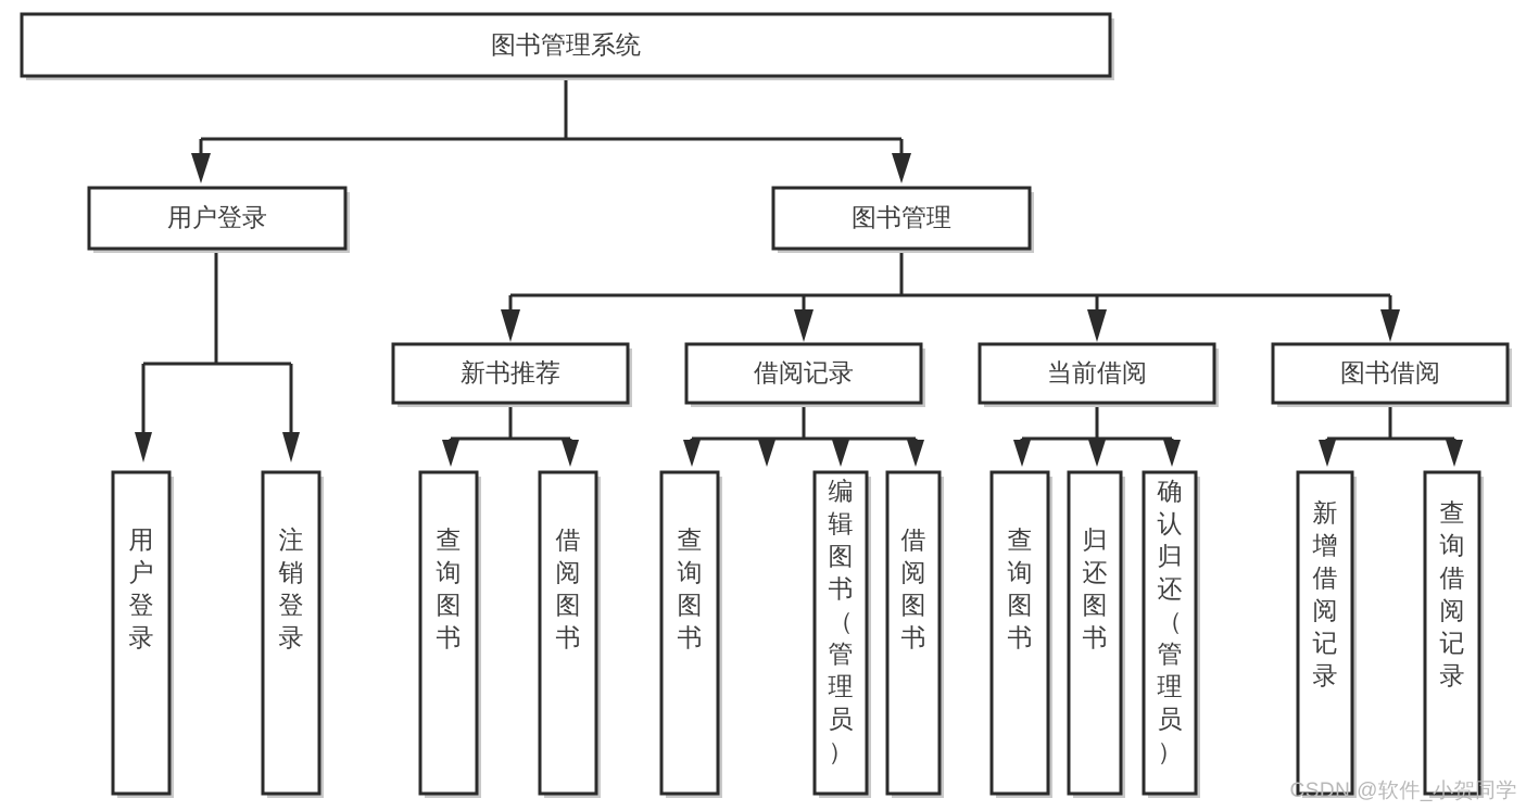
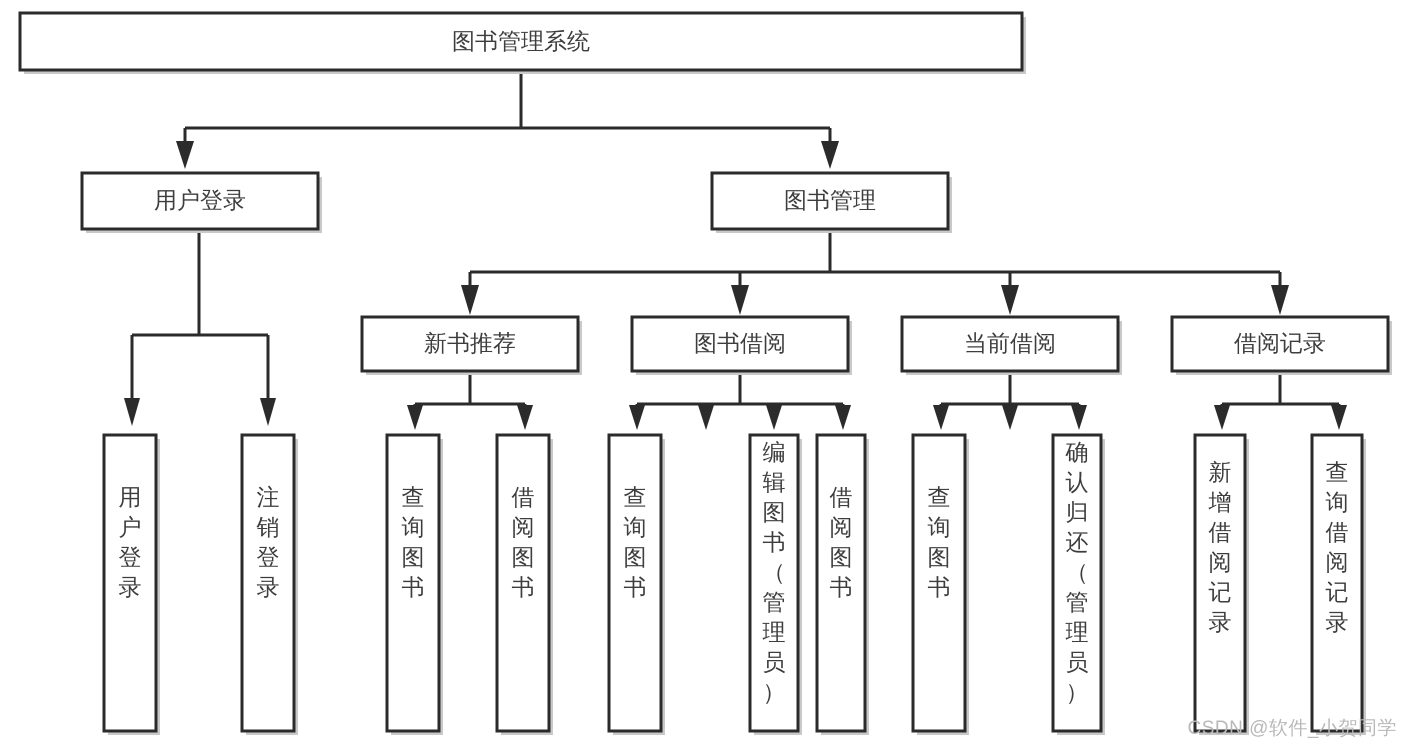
  图书管理系统
  用户登录
  图书管理
  新书推荐
- 借阅记录
+ 图书借阅
  当前借阅
- 图书借阅
+ 借阅记录
  用户登录
  注销登录
  查询图书
  借阅图书
  查询图书
  编辑图书（管理员）
  借阅图书
  查询图书
- 归还图书
  确认归还（管理员）
  新增借阅记录
  查询借阅记录
  CSDN @软件_小贺同学
